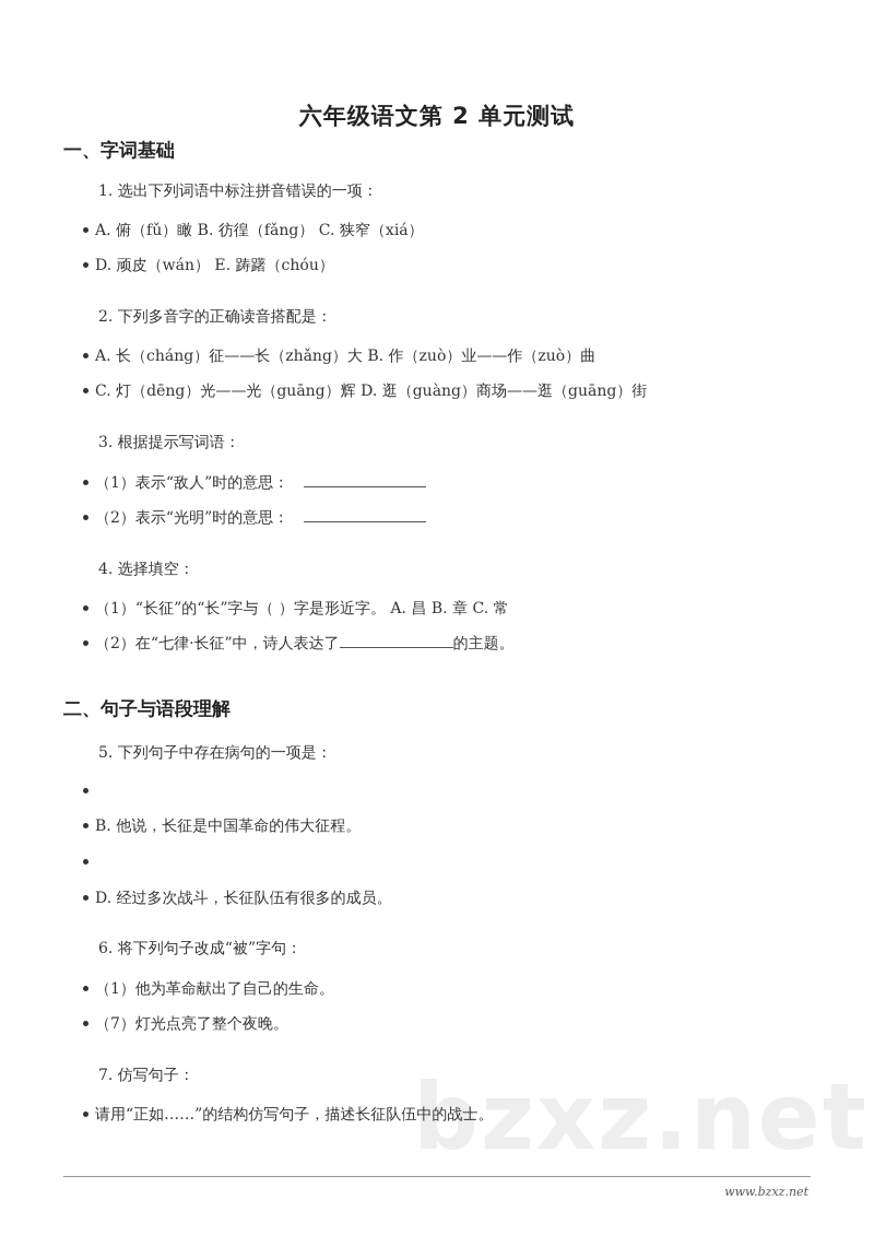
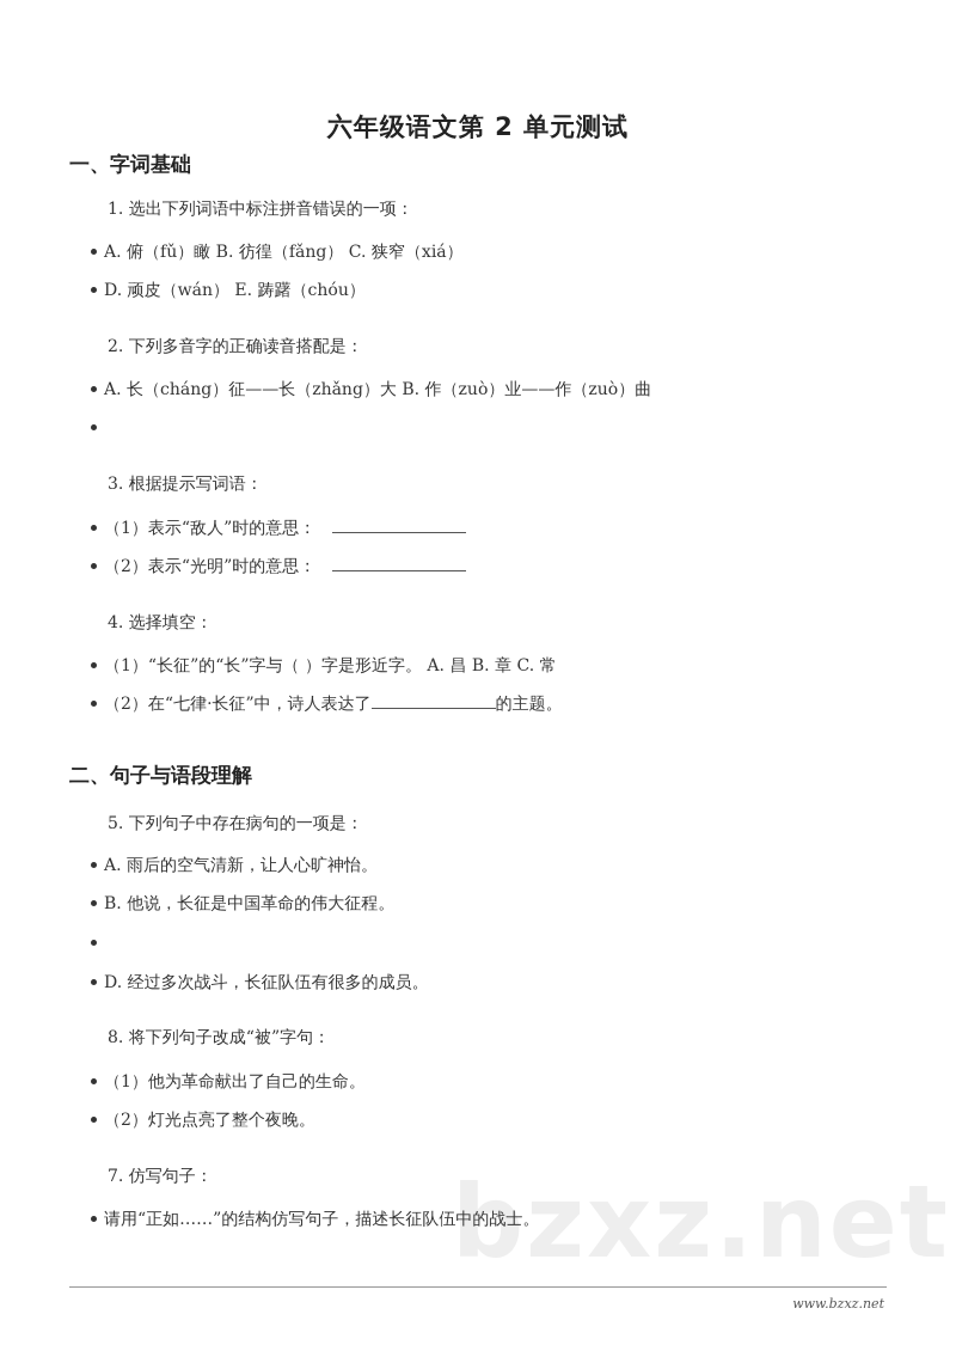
  bzxz.net
  六年级语文第 2 单元测试
  一、字词基础
  1. 选出下列词语中标注拼音错误的一项：
  A. 俯（fǔ）瞰 B. 彷徨（fǎng） C. 狭窄（xiá）
  D. 顽皮（wán） E. 踌躇（chóu）
  2. 下列多音字的正确读音搭配是：
  A. 长（cháng）征——长（zhǎng）大 B. 作（zuò）业——作（zuò）曲
- C. 灯（dēng）光——光（guāng）辉 D. 逛（guàng）商场——逛（guāng）街
  3. 根据提示写词语：
  （1）表示“敌人”时的意思：
  （2）表示“光明”时的意思：
  4. 选择填空：
  （1）“长征”的“长”字与（ ）字是形近字。 A. 昌 B. 章 C. 常
  （2）在“七律·长征”中，诗人表达了 的主题。
  二、句子与语段理解
  5. 下列句子中存在病句的一项是：
+ A. 雨后的空气清新，让人心旷神怡。
  B. 他说，长征是中国革命的伟大征程。
  D. 经过多次战斗，长征队伍有很多的成员。
- 6. 将下列句子改成“被”字句：
+ 8. 将下列句子改成“被”字句：
  （1）他为革命献出了自己的生命。
- （7）灯光点亮了整个夜晚。
+ （2）灯光点亮了整个夜晚。
  7. 仿写句子：
  请用“正如……”的结构仿写句子，描述长征队伍中的战士。
  www.bzxz.net
